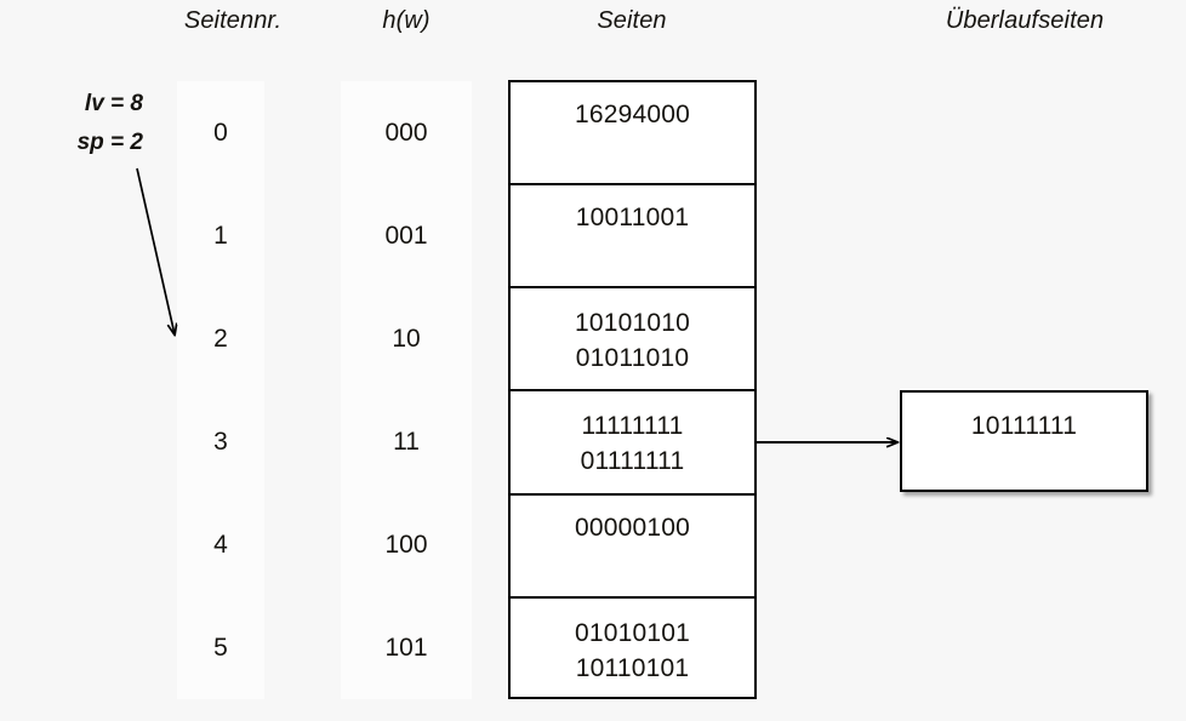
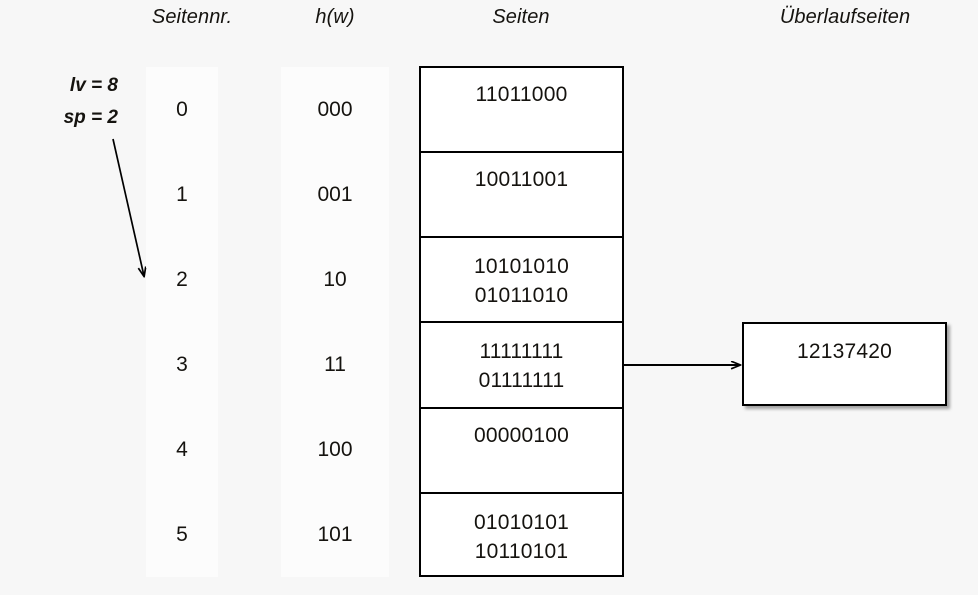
  Seitennr.
  h(w)
  Seiten
  Überlaufseiten
  lv = 8
  sp = 2
  0
  1
  2
  3
  4
  5
  000
  001
  10
  11
  100
  101
- 16294000
+ 11011000
  10011001
  10101010
  01011010
  11111111
  01111111
  00000100
  01010101
  10110101
- 10111111
+ 12137420
